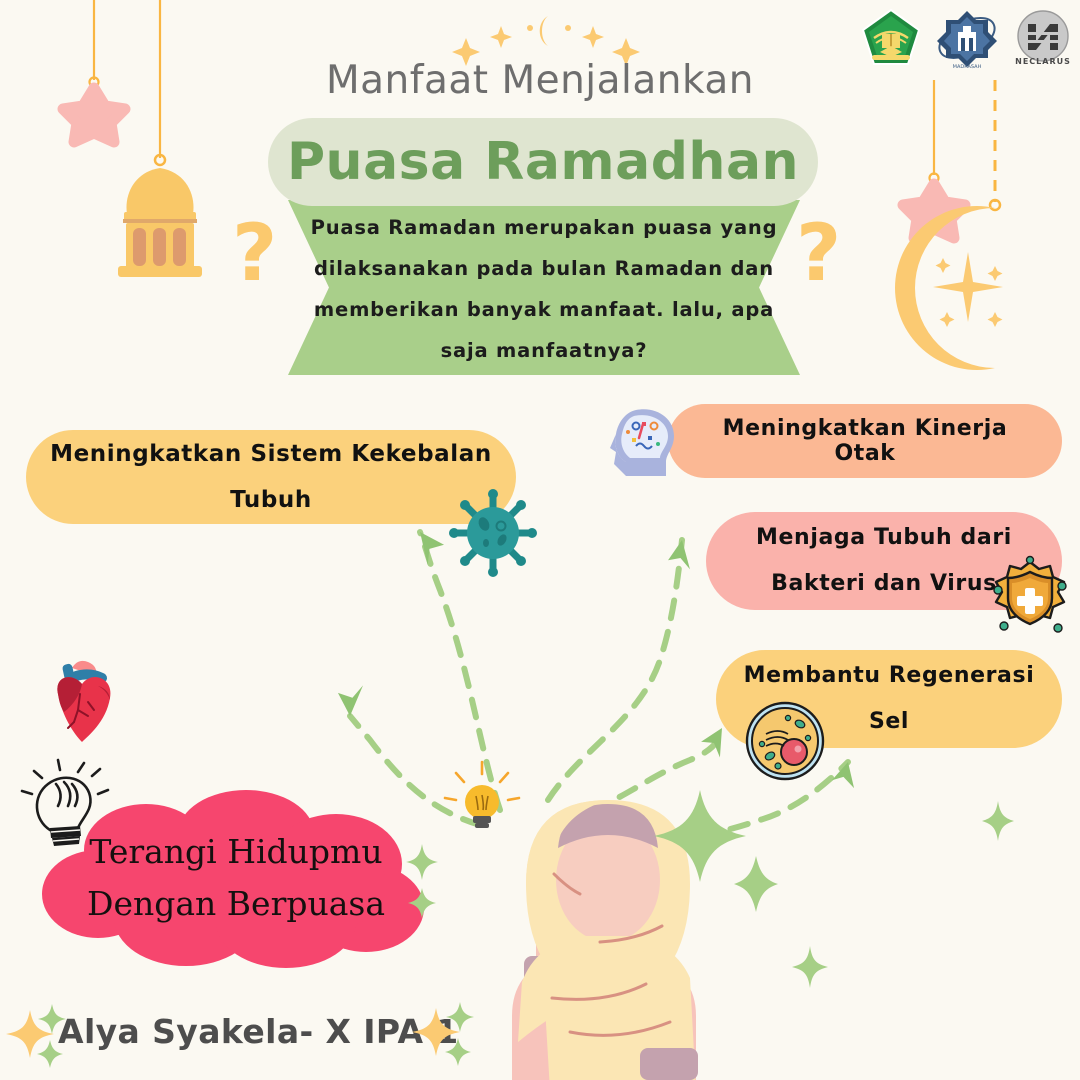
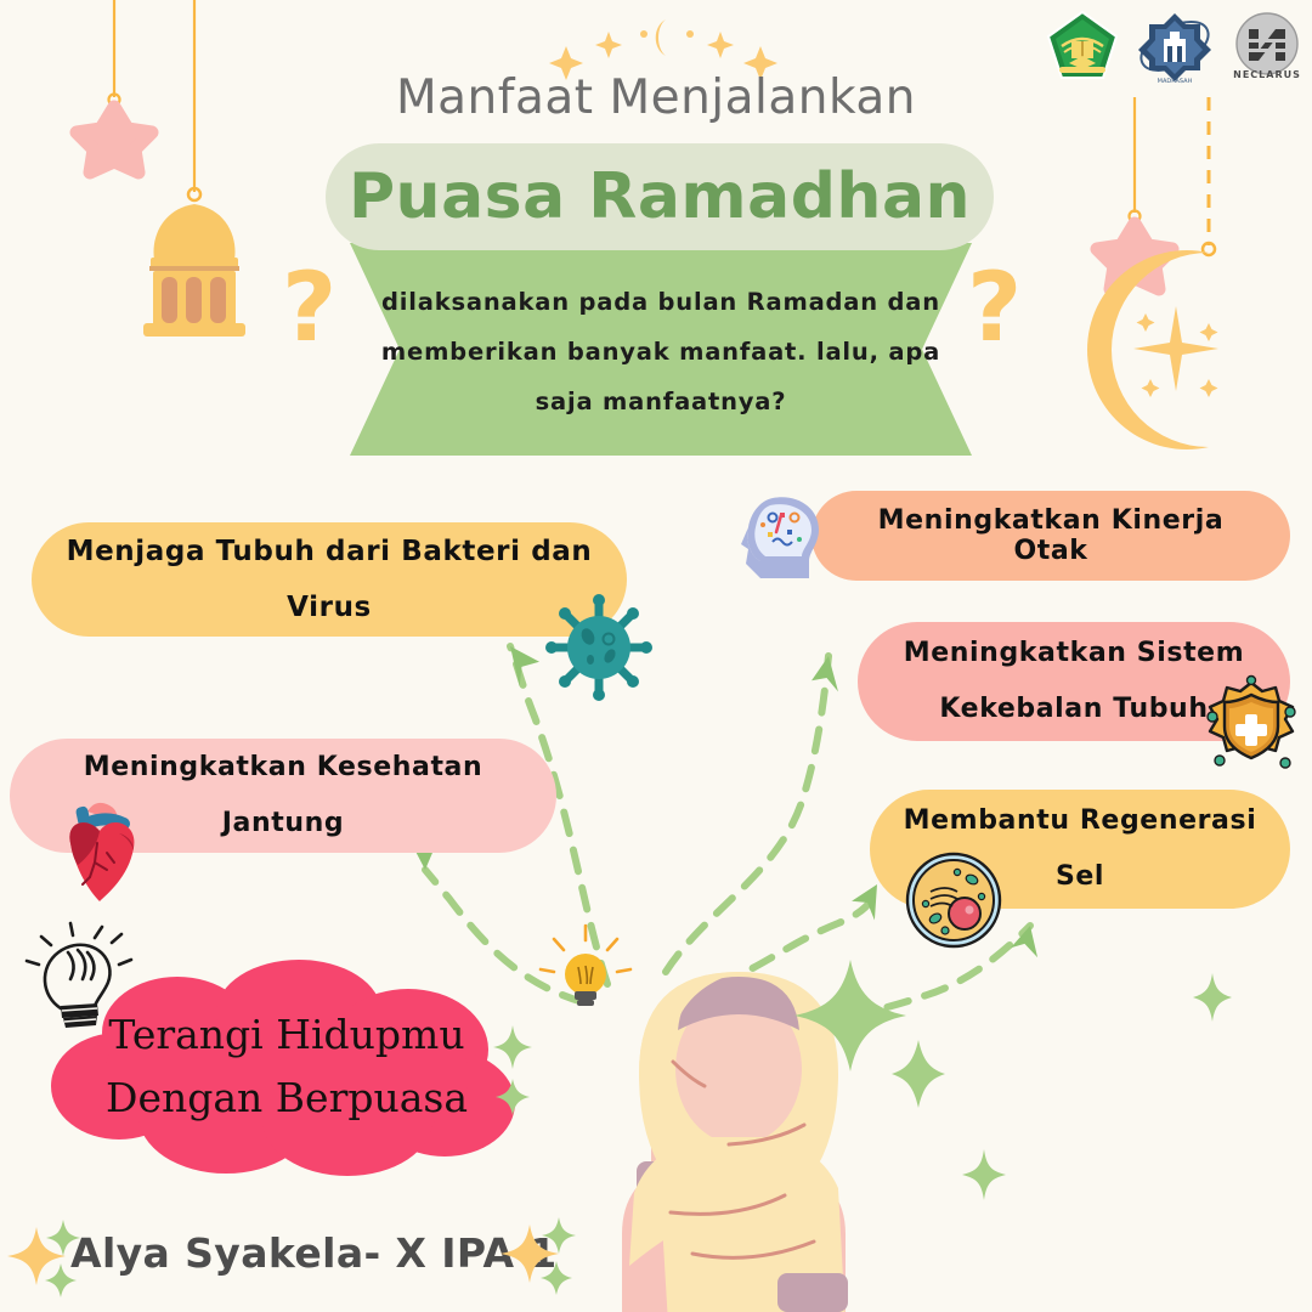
  ?
  ?
  NECLARUS
  Manfaat Menjalankan
  Puasa Ramadhan
- Puasa Ramadan merupakan puasa yang
  dilaksanakan pada bulan Ramadan dan
  memberikan banyak manfaat. lalu, apa
  saja manfaatnya?
- Meningkatkan Sistem Kekebalan Tubuh
+ Menjaga Tubuh dari Bakteri dan Virus
+ Meningkatkan Kesehatan Jantung
  Meningkatkan Kinerja Otak
- Menjaga Tubuh dari Bakteri dan Virus
+ Meningkatkan Sistem Kekebalan Tubuh
  Membantu Regenerasi Sel
  Terangi Hidupmu
  Dengan Berpuasa
  Alya Syakela- X IPA
